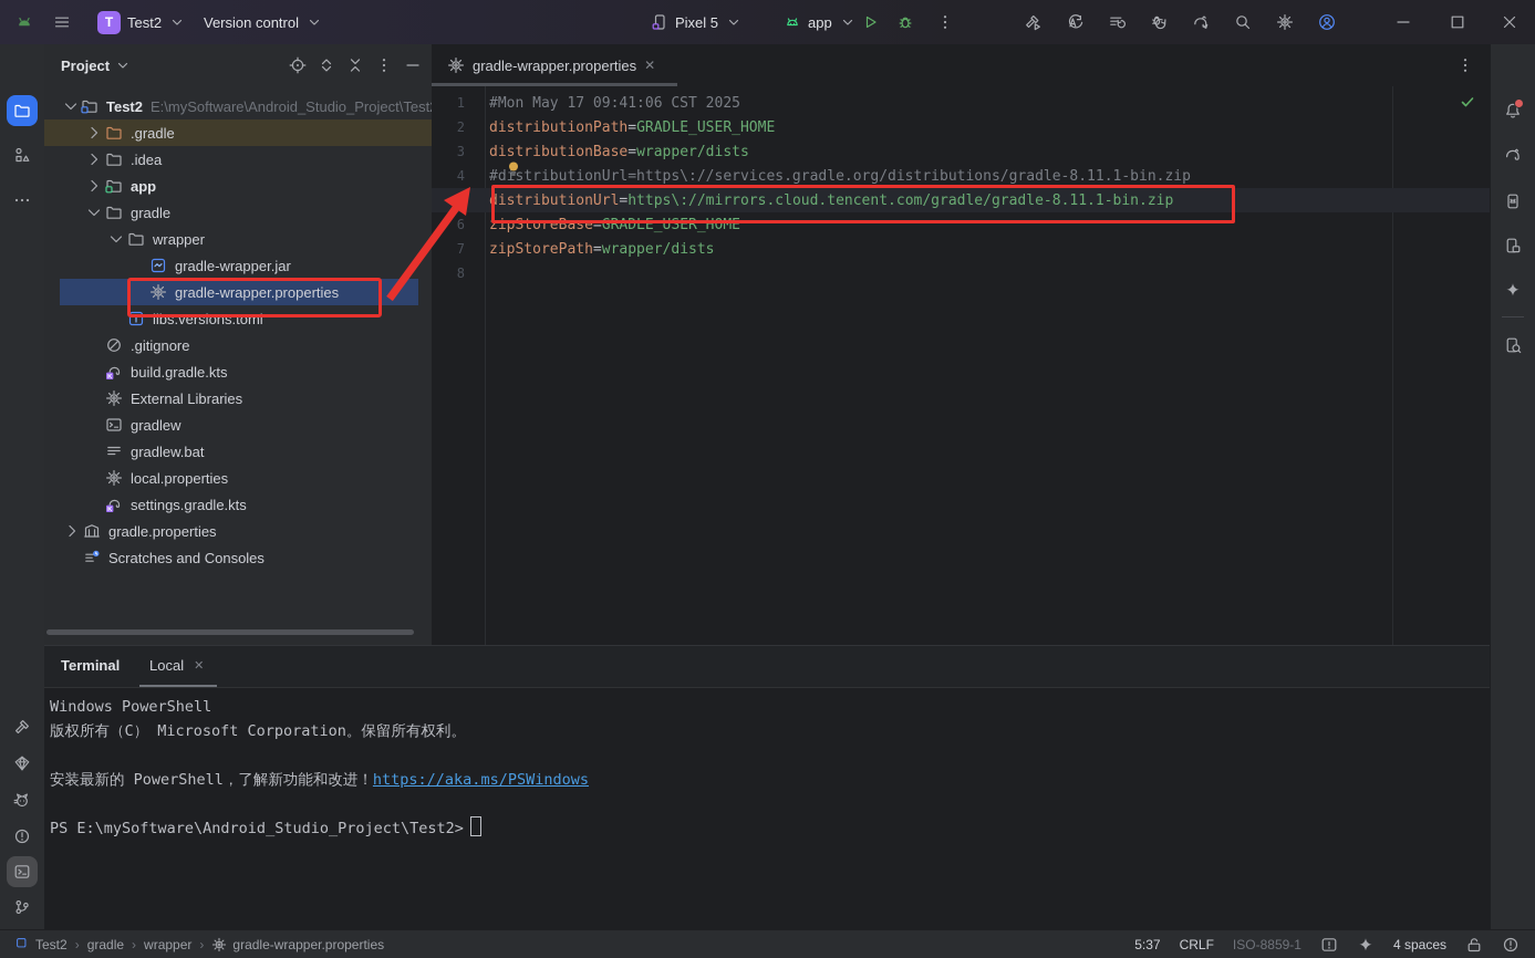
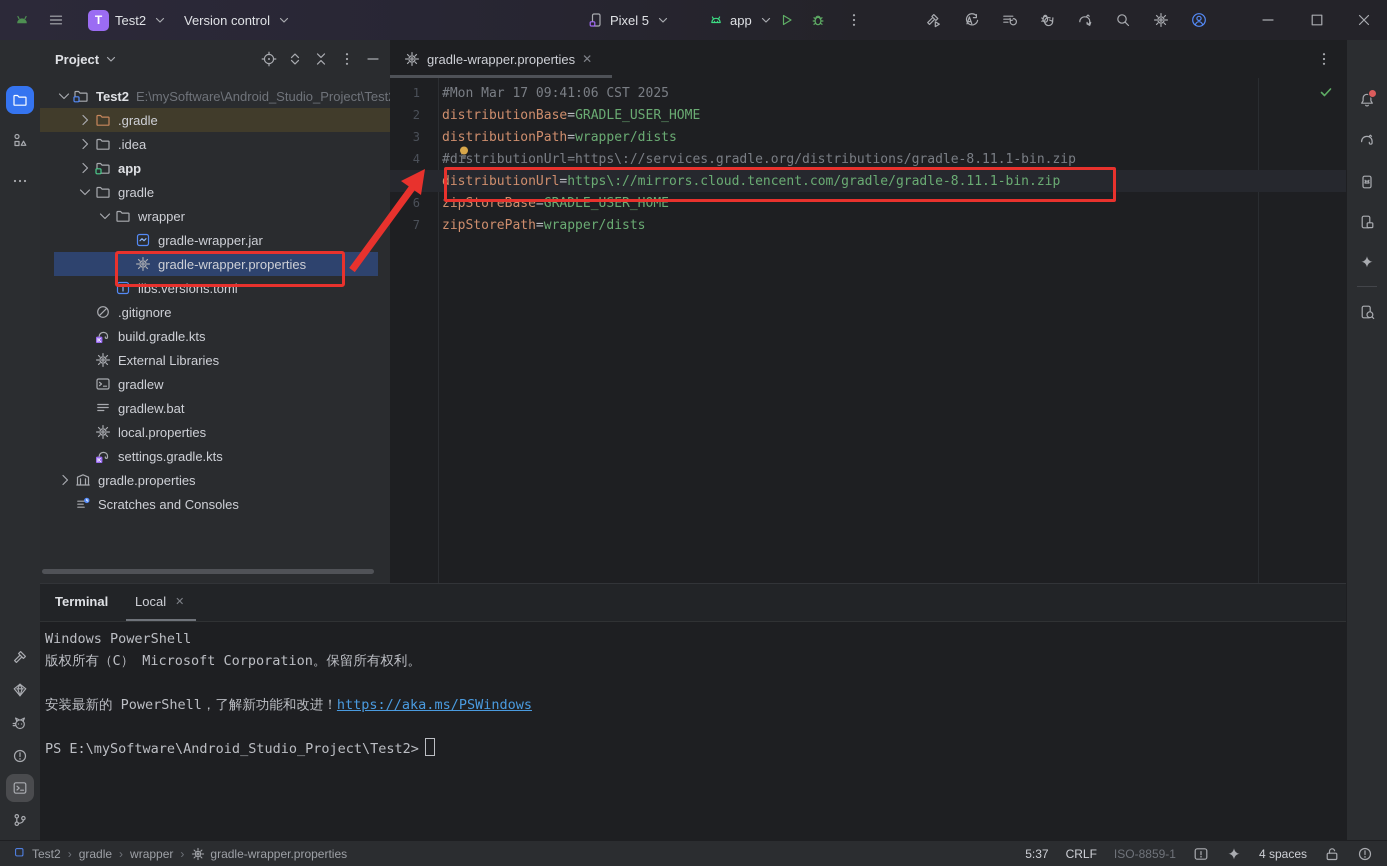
  T
  Test2
  Version control
  Pixel 5
  app
  Project
  Test2
  E:\mySoftware\Android_Studio_Project\Test
  .gradle
  .idea
  app
  gradle
  wrapper
  gradle-wrapper.jar
  gradle-wrapper.properties
  libs.versions.toml
  .gitignore
  build.gradle.kts
  External Libraries
  gradlew
  gradlew.bat
  local.properties
  settings.gradle.kts
  gradle.properties
  Scratches and Consoles
  gradle-wrapper.properties
  ✕
  1
- #Mon May 17 09:41:06 CST 2025
+ #Mon Mar 17 09:41:06 CST 2025
  2
- distributionPath=GRADLE_USER_HOME
+ distributionBase=GRADLE_USER_HOME
  3
- distributionBase=wrapper/dists
+ distributionPath=wrapper/dists
  4
  #distributionUrl=https\://services.gradle.org/distributions/gradle-8.11.1-bin.zip
  distributionUrl=https\://mirrors.cloud.tencent.com/gradle/gradle-8.11.1-bin.zip
  6
  zipStoreBase=GRADLE_USER_HOME
  7
  zipStorePath=wrapper/dists
- 8
  Terminal
  Local
  ✕
  Windows PowerShell
  版权所有（C） Microsoft Corporation。保留所有权利。
  安装最新的 PowerShell，了解新功能和改进！https://aka.ms/PSWindows
  PS E:\mySoftware\Android_Studio_Project\Test2>
  Test2
  ›
  gradle
  ›
  wrapper
  ›
  gradle-wrapper.properties
  5:37
  CRLF
  ISO-8859-1
  4 spaces
